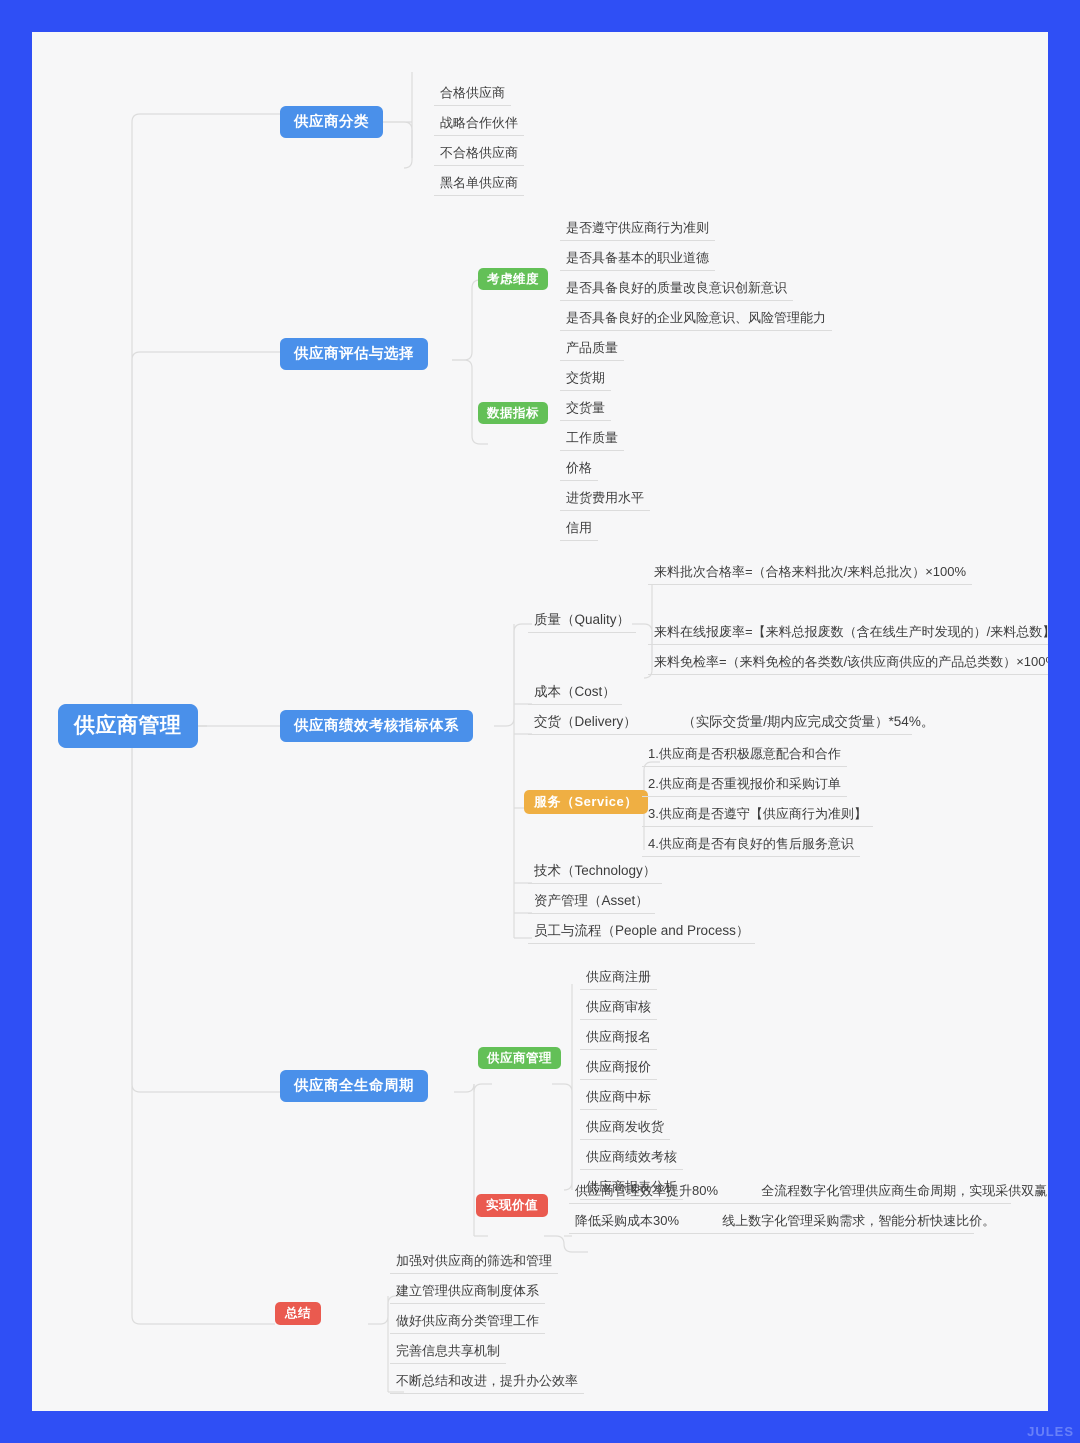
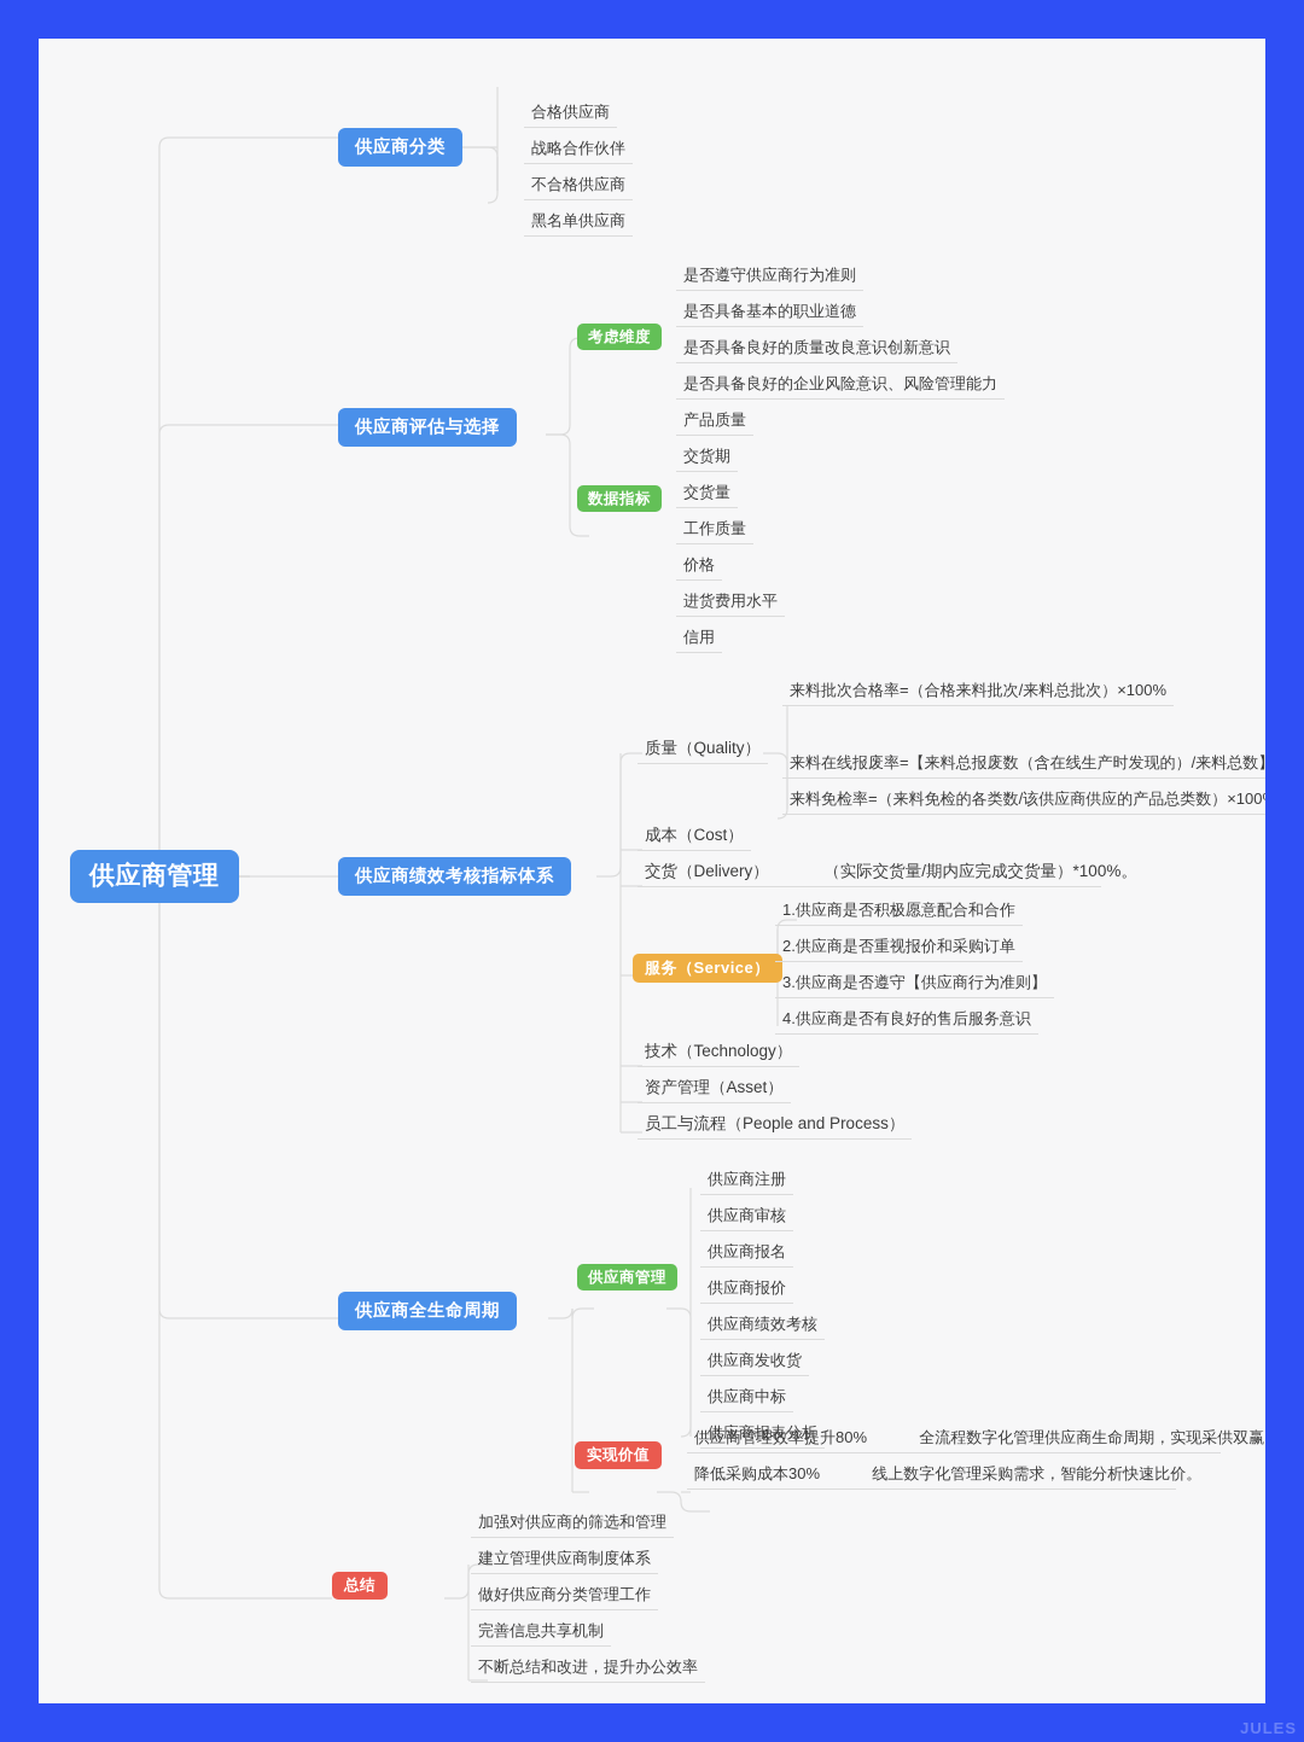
  供应商管理
  供应商分类
  合格供应商
  战略合作伙伴
  不合格供应商
  黑名单供应商
  供应商评估与选择
  考虑维度
  是否遵守供应商行为准则
  是否具备基本的职业道德
  是否具备良好的质量改良意识创新意识
  是否具备良好的企业风险意识、风险管理能力
  数据指标
  产品质量
  交货期
  交货量
  工作质量
  价格
  进货费用水平
  信用
  供应商绩效考核指标体系
  质量（Quality）
  来料批次合格率=（合格来料批次/来料总批次）×100%
  来料在线报废率=【来料总报废数（含在线生产时发现的）/来料总数
  来料免检率=（来料免检的各类数/该供应商供应的产品总类数）×100
  成本（Cost）
- 交货（Delivery） （实际交货量/期内应完成交货量）*54%。
+ 交货（Delivery） （实际交货量/期内应完成交货量）*100%。
  服务（Service）
  1.供应商是否积极愿意配合和合作
  2.供应商是否重视报价和采购订单
  3.供应商是否遵守【供应商行为准则】
  4.供应商是否有良好的售后服务意识
  技术（Technology）
  资产管理（Asset）
  员工与流程（People and Process）
  供应商全生命周期
  供应商管理
  供应商注册
  供应商审核
  供应商报名
  供应商报价
- 供应商中标
+ 供应商绩效考核
  供应商发收货
- 供应商绩效考核
+ 供应商中标
  供应商报表分析
  实现价值
  供应商管理效率提升80% 全流程数字化管理供应商生命周期，实现采供双赢
  降低采购成本30% 线上数字化管理采购需求，智能分析快速比价。
  总结
  加强对供应商的筛选和管理
  建立管理供应商制度体系
  做好供应商分类管理工作
  完善信息共享机制
  不断总结和改进，提升办公效率
  JULES
